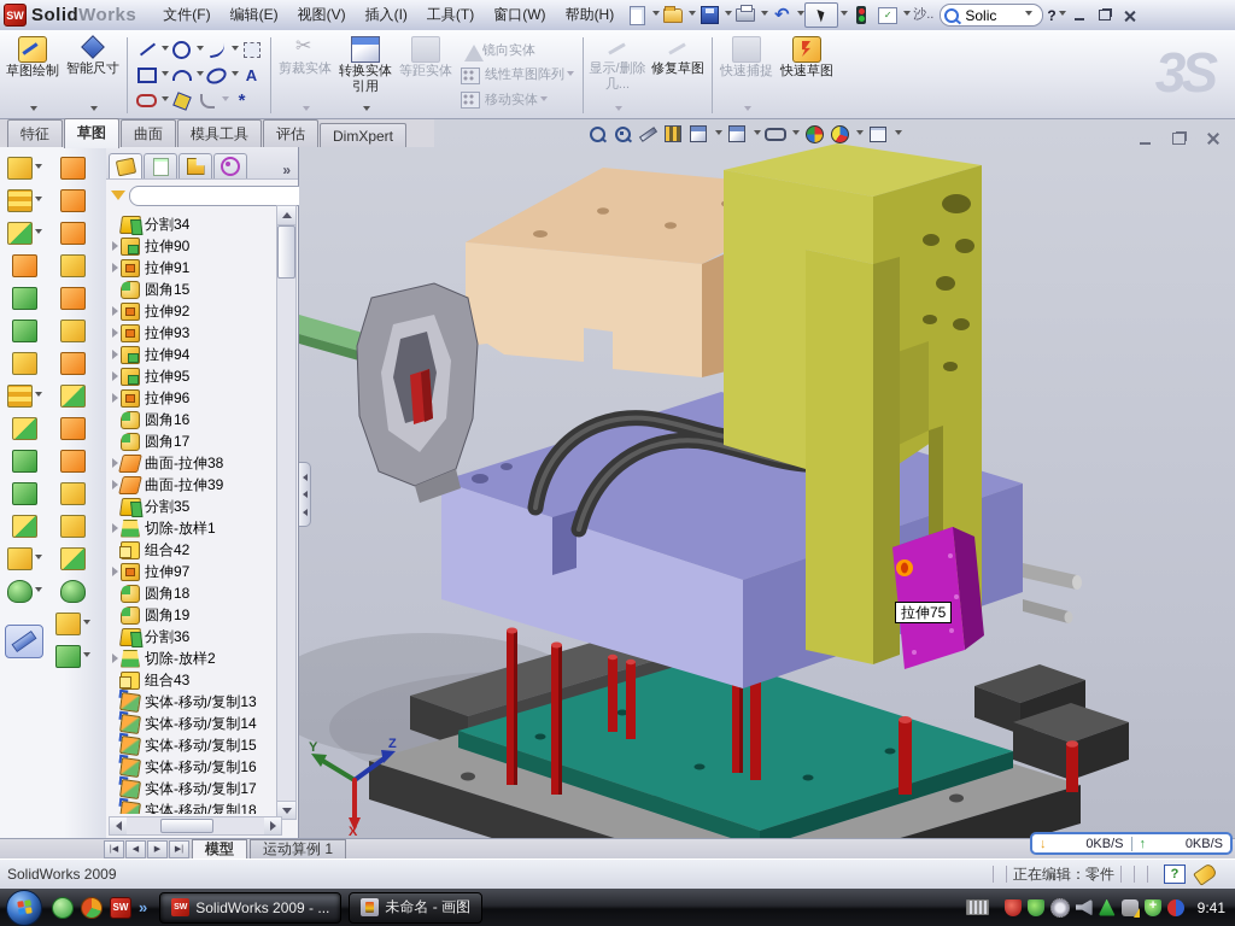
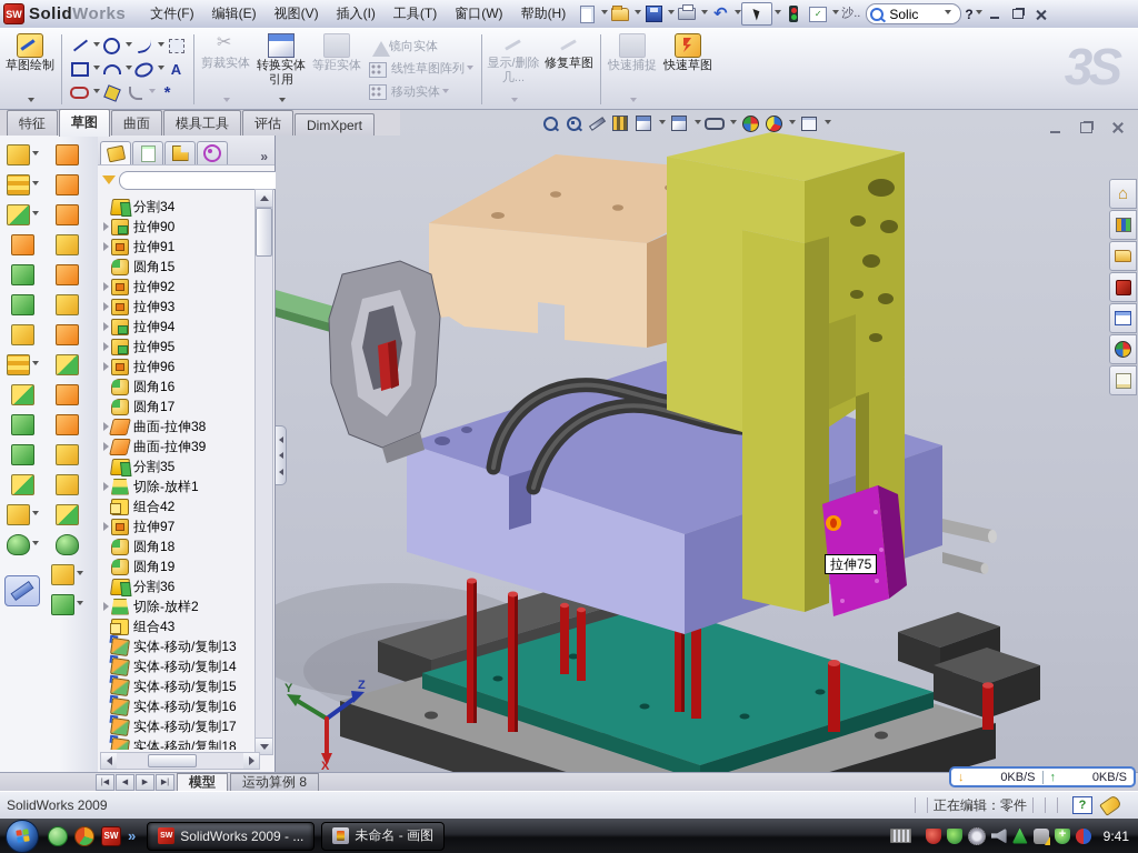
  SW
  SolidWorks
  文件(F)
  编辑(E)
  视图(V)
  插入(I)
  工具(T)
  窗口(W)
  帮助(H)
  ↶
  ✓
  沙..
  Solic
  ?
  草图绘制
- 智能尺寸
  A
  *
  剪裁实体
  转换实体引用
  等距实体
  镜向实体
  线性草图阵列
  移动实体
  显示/删除几...
  修复草图
  快速捕捉
  快速草图
  3S
  特征
  草图
  曲面
  模具工具
  评估
  DimXpert
  »
  分割34
  拉伸90
  拉伸91
  圆角15
  拉伸92
  拉伸93
  拉伸94
  拉伸95
  拉伸96
  圆角16
  圆角17
  曲面-拉伸38
  曲面-拉伸39
  分割35
  切除-放样1
  组合42
  拉伸97
  圆角18
  圆角19
  分割36
  切除-放样2
  组合43
  实体-移动/复制13
  实体-移动/复制14
  实体-移动/复制15
  实体-移动/复制16
  实体-移动/复制17
  实体-移动/复制18
  Y
  Z
  X
+ ⌂
  拉伸75
  ↓
  0KB/S
  ↑
  0KB/S
  模型
- 运动算例 1
+ 运动算例 8
  SolidWorks 2009
  正在编辑：零件
  ?
  SW
  »
  SolidWorks 2009 - ...
  未命名 - 画图
  9:41
